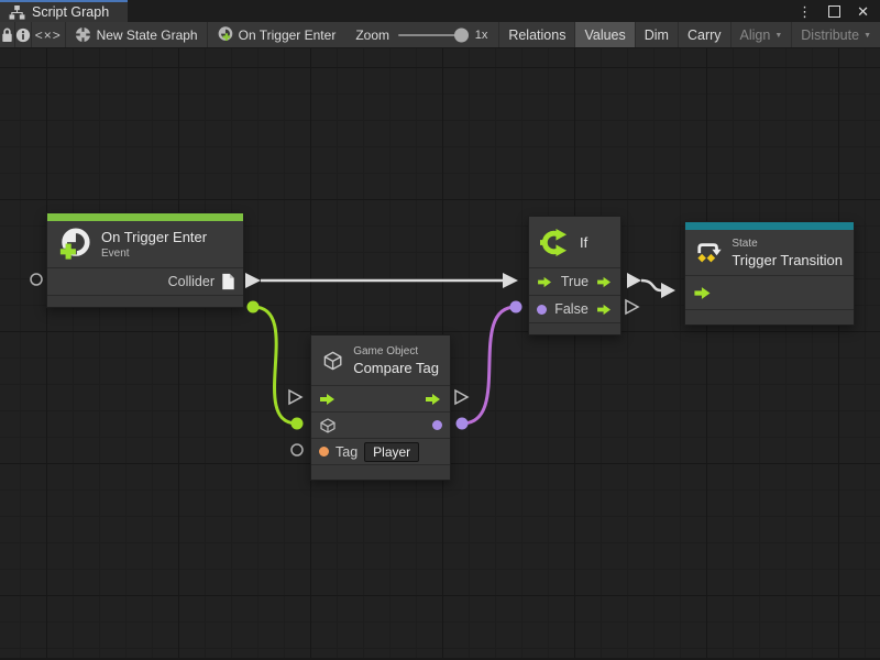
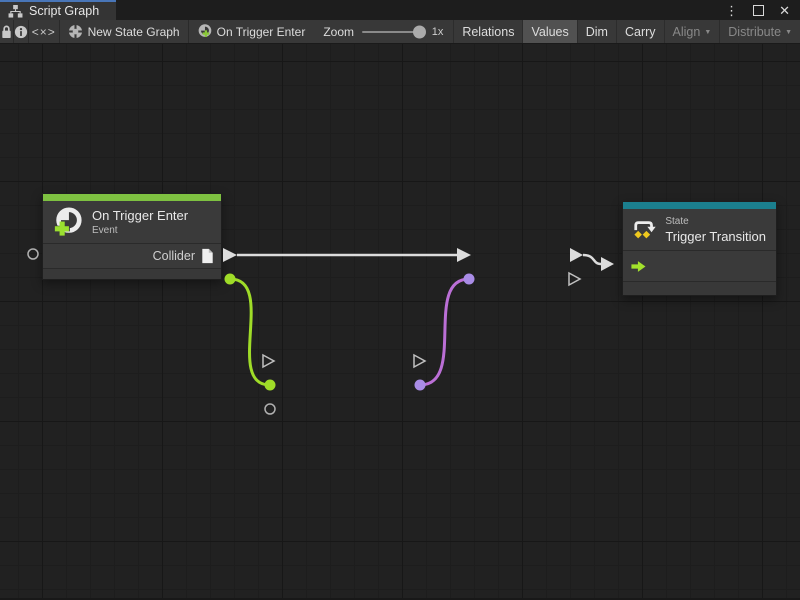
  Script Graph
  ⋮
  ✕
  <×>
  New State Graph
  On Trigger Enter
  Zoom
  1x
  Relations
  Values
  Dim
  Carry
  Align
  Distribute
  On Trigger Enter
  Event
  Collider
- Game Object
- Compare Tag
- Tag
- Player
- If
- True
- False
  State
  Trigger Transition
